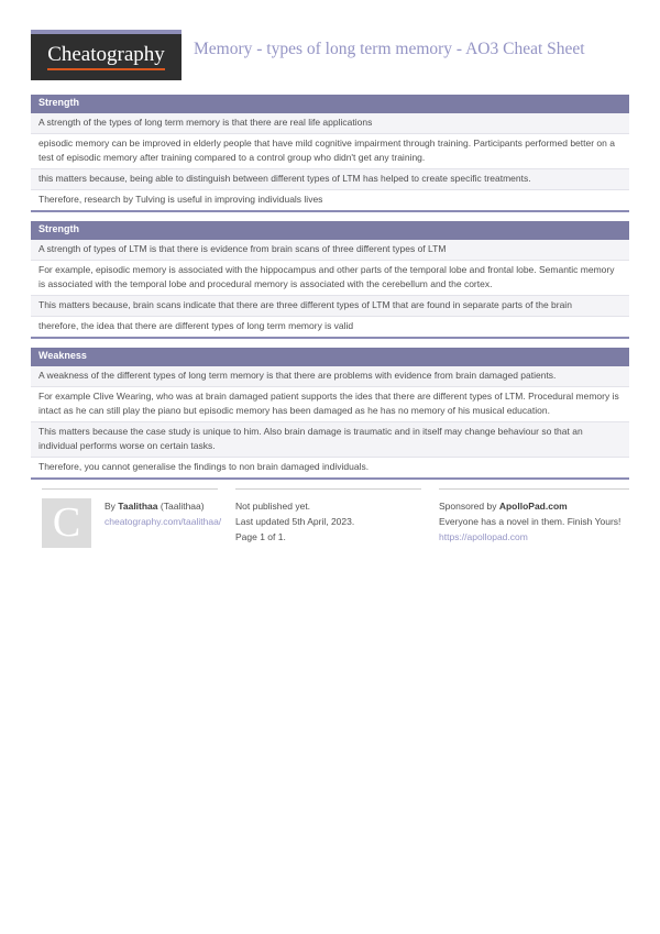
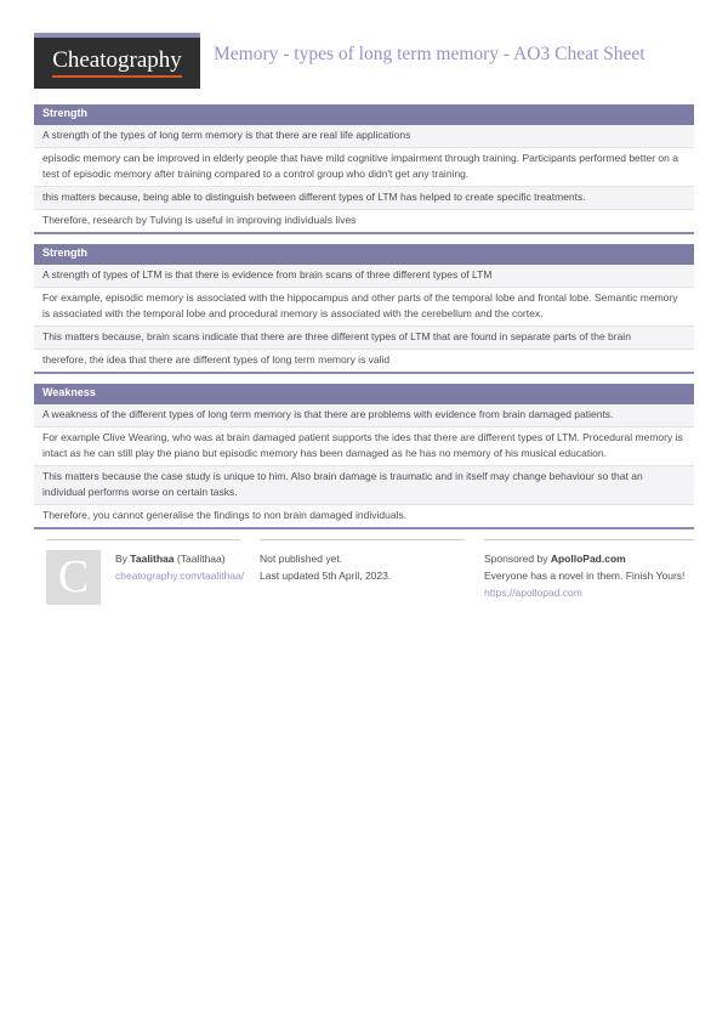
  Cheatography
  Memory - types of long term memory - AO3 Cheat Sheet
  Strength
  A strength of the types of long term memory is that there are real life applications
  episodic memory can be improved in elderly people that have mild cognitive impairment through training. Participants performed better on a test of episodic memory after training compared to a control group who didn't get any training.
  this matters because, being able to distinguish between different types of LTM has helped to create specific treatments.
  Therefore, research by Tulving is useful in improving individuals lives
  Strength
  A strength of types of LTM is that there is evidence from brain scans of three different types of LTM
  For example, episodic memory is associated with the hippocampus and other parts of the temporal lobe and frontal lobe. Semantic memory is associated with the temporal lobe and procedural memory is associated with the cerebellum and the cortex.
  This matters because, brain scans indicate that there are three different types of LTM that are found in separate parts of the brain
  therefore, the idea that there are different types of long term memory is valid
  Weakness
  A weakness of the different types of long term memory is that there are problems with evidence from brain damaged patients.
  For example Clive Wearing, who was at brain damaged patient supports the ides that there are different types of LTM. Procedural memory is intact as he can still play the piano but episodic memory has been damaged as he has no memory of his musical education.
  This matters because the case study is unique to him. Also brain damage is traumatic and in itself may change behaviour so that an individual performs worse on certain tasks.
  Therefore, you cannot generalise the findings to non brain damaged individuals.
  C
  By Taalithaa (Taalithaa)
  cheatography.com/taalithaa/
  Not published yet.
  Last updated 5th April, 2023.
- Page 1 of 1.
  Sponsored by ApolloPad.com
  Everyone has a novel in them. Finish Yours!
  https://apollopad.com
